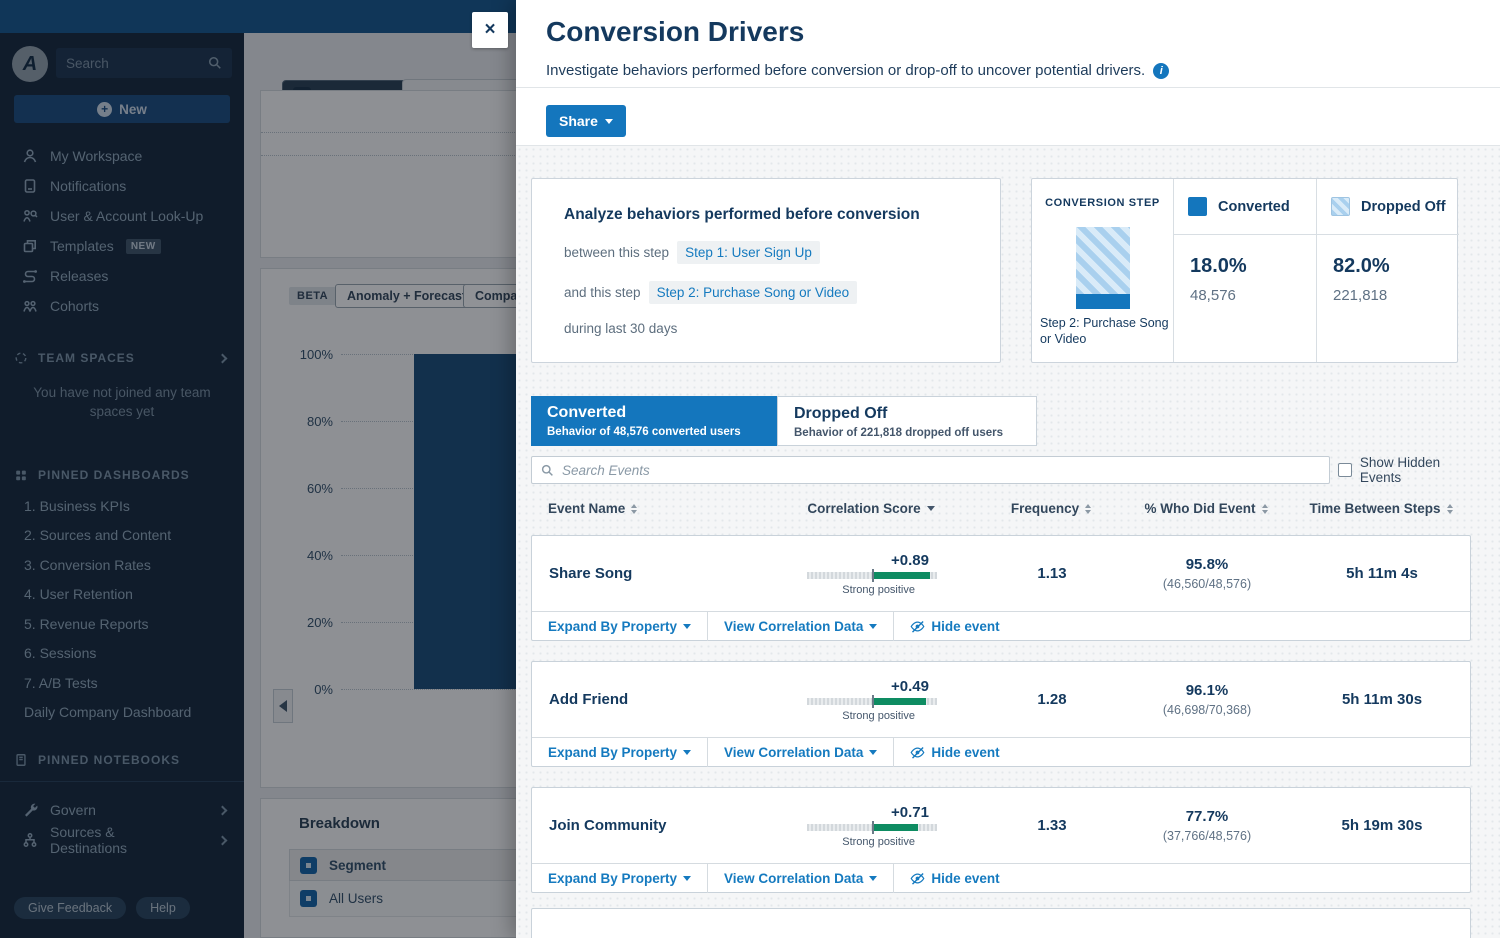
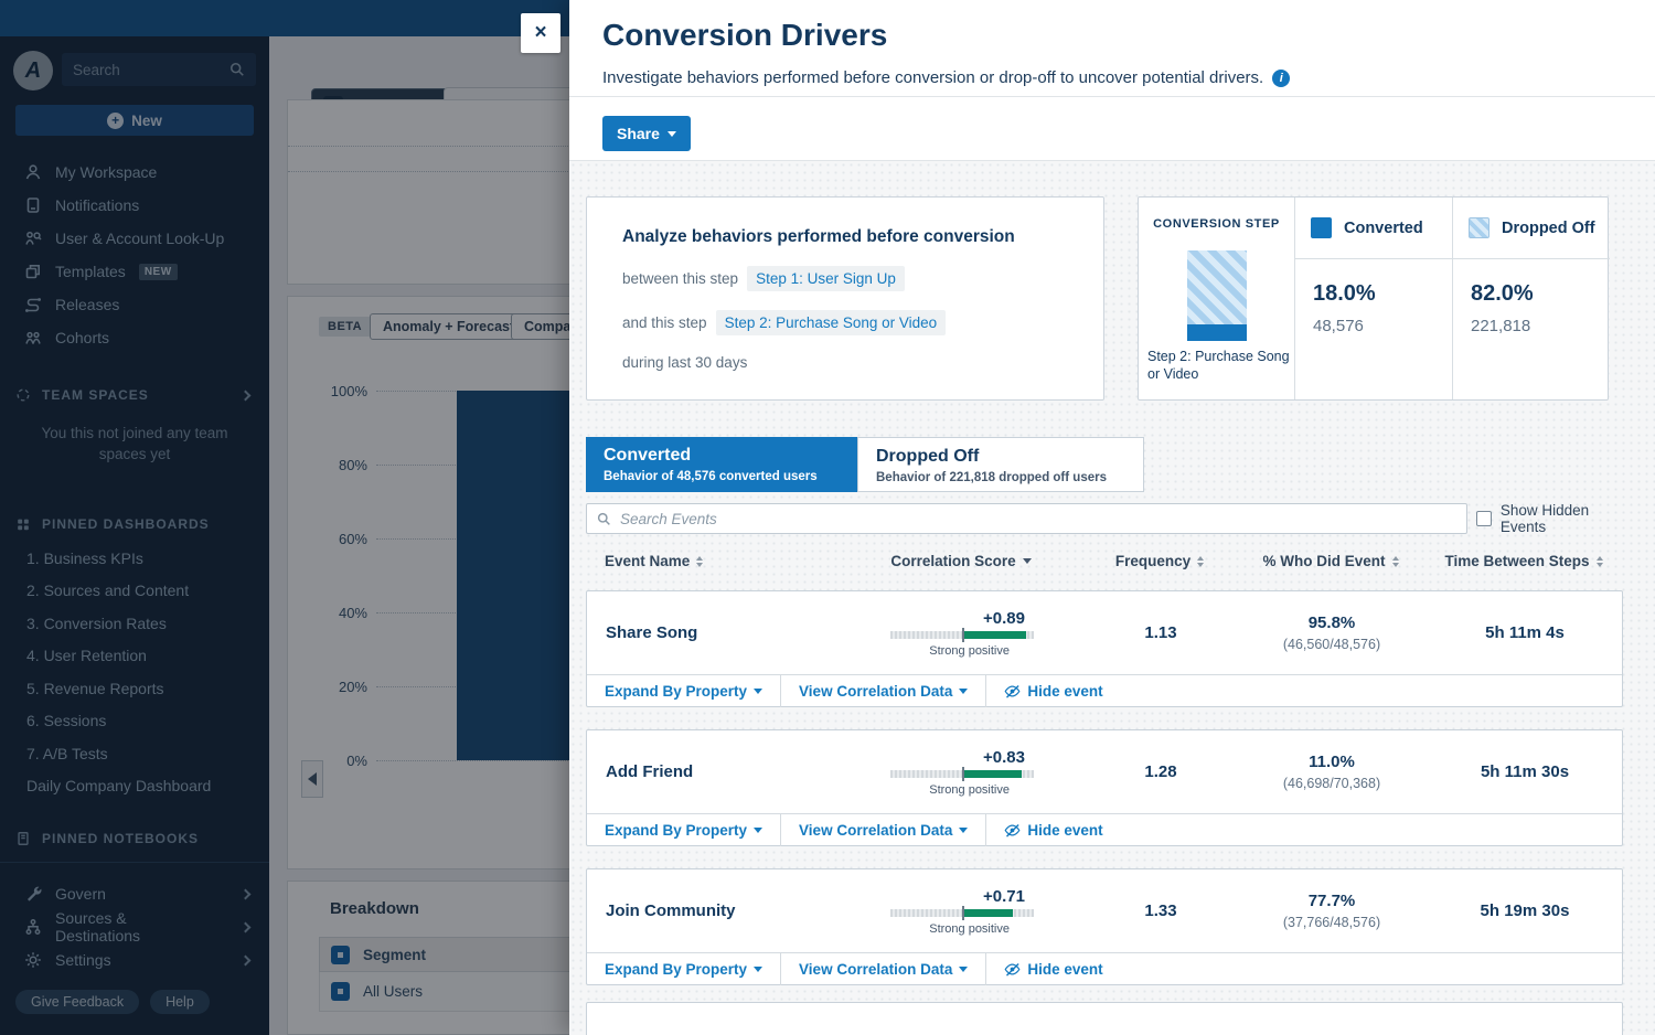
  A
  Search
  +
  New
  My Workspace
  Notifications
  User & Account Look-Up
  Templates
  NEW
  Releases
  Cohorts
  TEAM SPACES
- You have not joined any team spaces yet
+ You this not joined any team spaces yet
  PINNED DASHBOARDS
  1. Business KPIs
  2. Sources and Content
  3. Conversion Rates
  4. User Retention
  5. Revenue Reports
  6. Sessions
  7. A/B Tests
  Daily Company Dashboard
  PINNED NOTEBOOKS
  Govern
  Sources & Destinations
+ Settings
  Give Feedback
  Help
  BETA
  Anomaly + Forecas
  Compa
  100%
  80%
  60%
  40%
  20%
  0%
  Breakdown
  Segment
  All Users
  ×
  Conversion Drivers
  Investigate behaviors performed before conversion or drop-off to uncover potential drivers.
  i
  Share
  Analyze behaviors performed before conversion
  between this step
  Step 1: User Sign Up
  and this step
  Step 2: Purchase Song or Video
  during last 30 days
  CONVERSION STEP
  Step 2: Purchase Song or Video
  Converted
  18.0%
  48,576
  Dropped Off
  82.0%
  221,818
  Converted
  Behavior of 48,576 converted users
  Dropped Off
  Behavior of 221,818 dropped off users
  Search Events
  Show Hidden Events
  Event Name
  Correlation Score
  Frequency
  % Who Did Event
  Time Between Steps
  Share Song
  +0.89
  Strong positive
  1.13
  95.8%
  (46,560/48,576)
  5h 11m 4s
  Expand By Property
  View Correlation Data
  Hide event
  Add Friend
- +0.49
+ +0.83
  Strong positive
  1.28
- 96.1%
+ 11.0%
  (46,698/70,368)
  5h 11m 30s
  Expand By Property
  View Correlation Data
  Hide event
  Join Community
  +0.71
  Strong positive
  1.33
  77.7%
  (37,766/48,576)
  5h 19m 30s
  Expand By Property
  View Correlation Data
  Hide event
